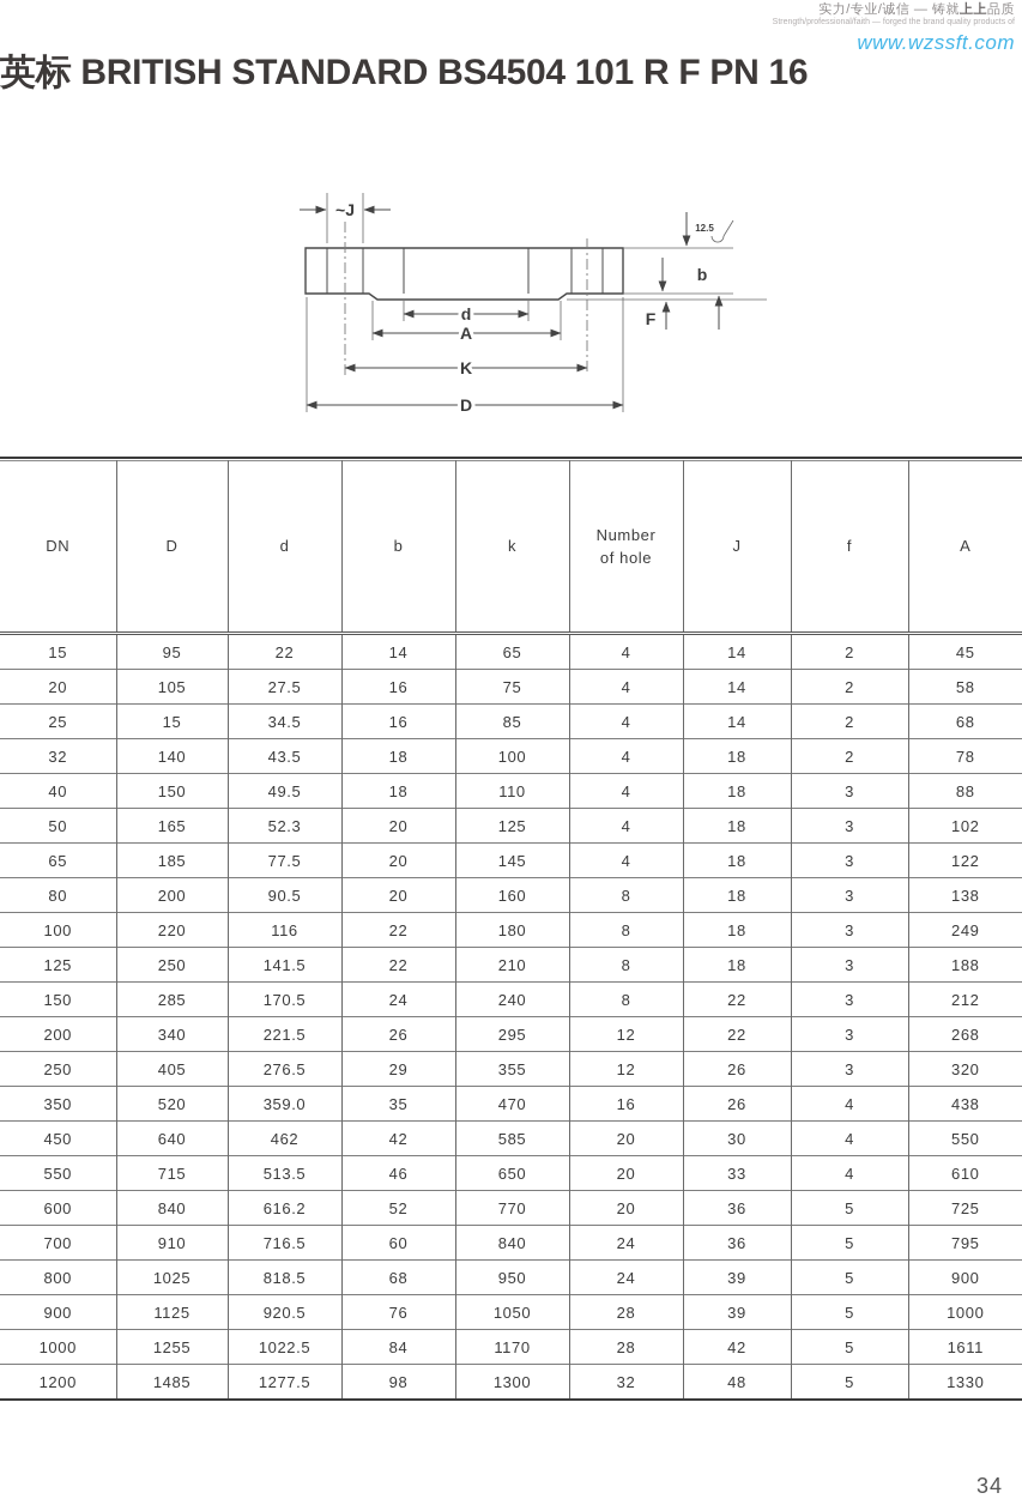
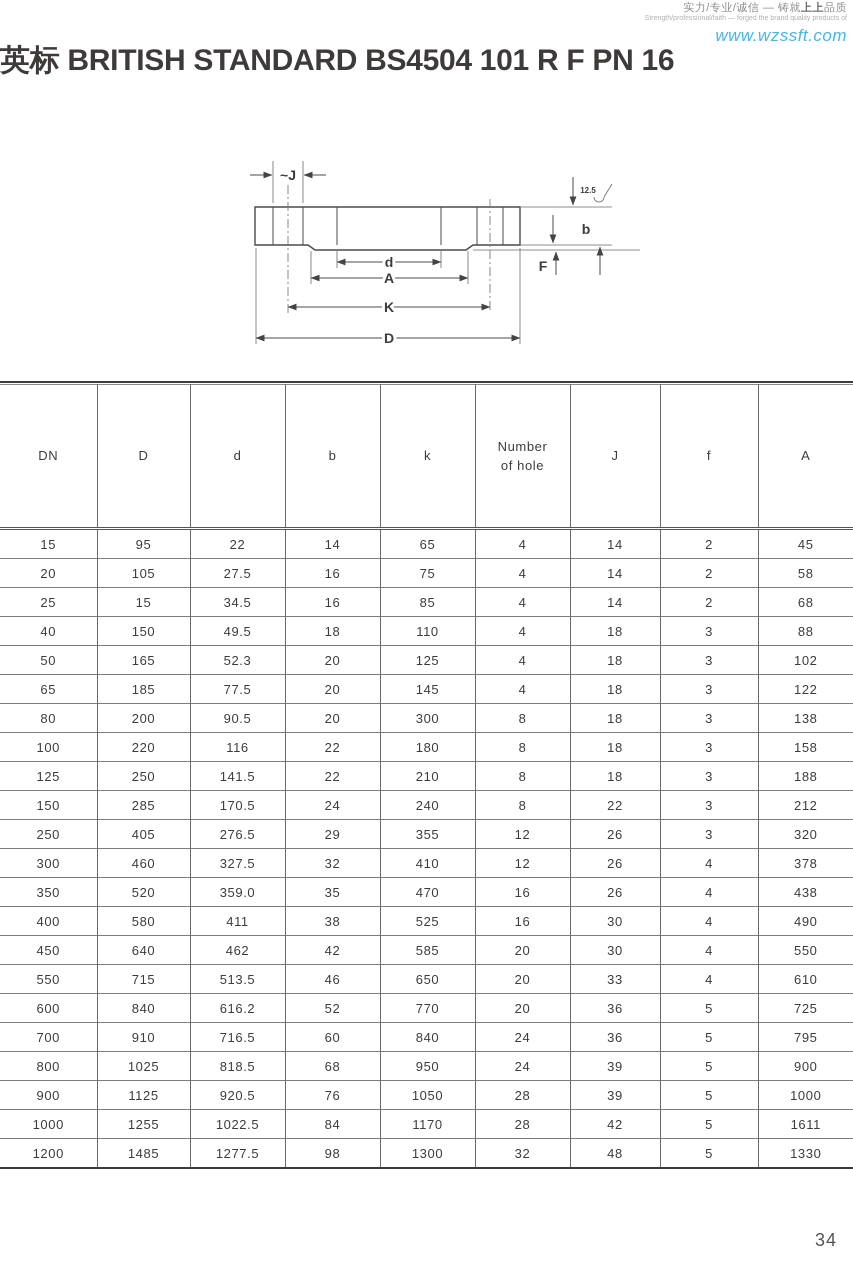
  实力/专业/诚信 — 铸就上上品质
  www.wzssft.com
  英标 BRITISH STANDARD BS4504 101 R F PN 16
  ~J
  12.5
  b
  F
  d
  A
  K
  D
  DN	D	d	b	k	Number of hole	J	f	A
  15	95	22	14	65	4	14	2	45
  20	105	27.5	16	75	4	14	2	58
  25	15	34.5	16	85	4	14	2	68
- 32	140	43.5	18	100	4	18	2	78
  40	150	49.5	18	110	4	18	3	88
  50	165	52.3	20	125	4	18	3	102
  65	185	77.5	20	145	4	18	3	122
- 80	200	90.5	20	160	8	18	3	138
+ 80	200	90.5	20	300	8	18	3	138
- 100	220	116	22	180	8	18	3	249
+ 100	220	116	22	180	8	18	3	158
  125	250	141.5	22	210	8	18	3	188
  150	285	170.5	24	240	8	22	3	212
- 200	340	221.5	26	295	12	22	3	268
  250	405	276.5	29	355	12	26	3	320
+ 300	460	327.5	32	410	12	26	4	378
  350	520	359.0	35	470	16	26	4	438
+ 400	580	411	38	525	16	30	4	490
  450	640	462	42	585	20	30	4	550
  550	715	513.5	46	650	20	33	4	610
  600	840	616.2	52	770	20	36	5	725
  700	910	716.5	60	840	24	36	5	795
  800	1025	818.5	68	950	24	39	5	900
  900	1125	920.5	76	1050	28	39	5	1000
  1000	1255	1022.5	84	1170	28	42	5	1611
  1200	1485	1277.5	98	1300	32	48	5	1330
  34
